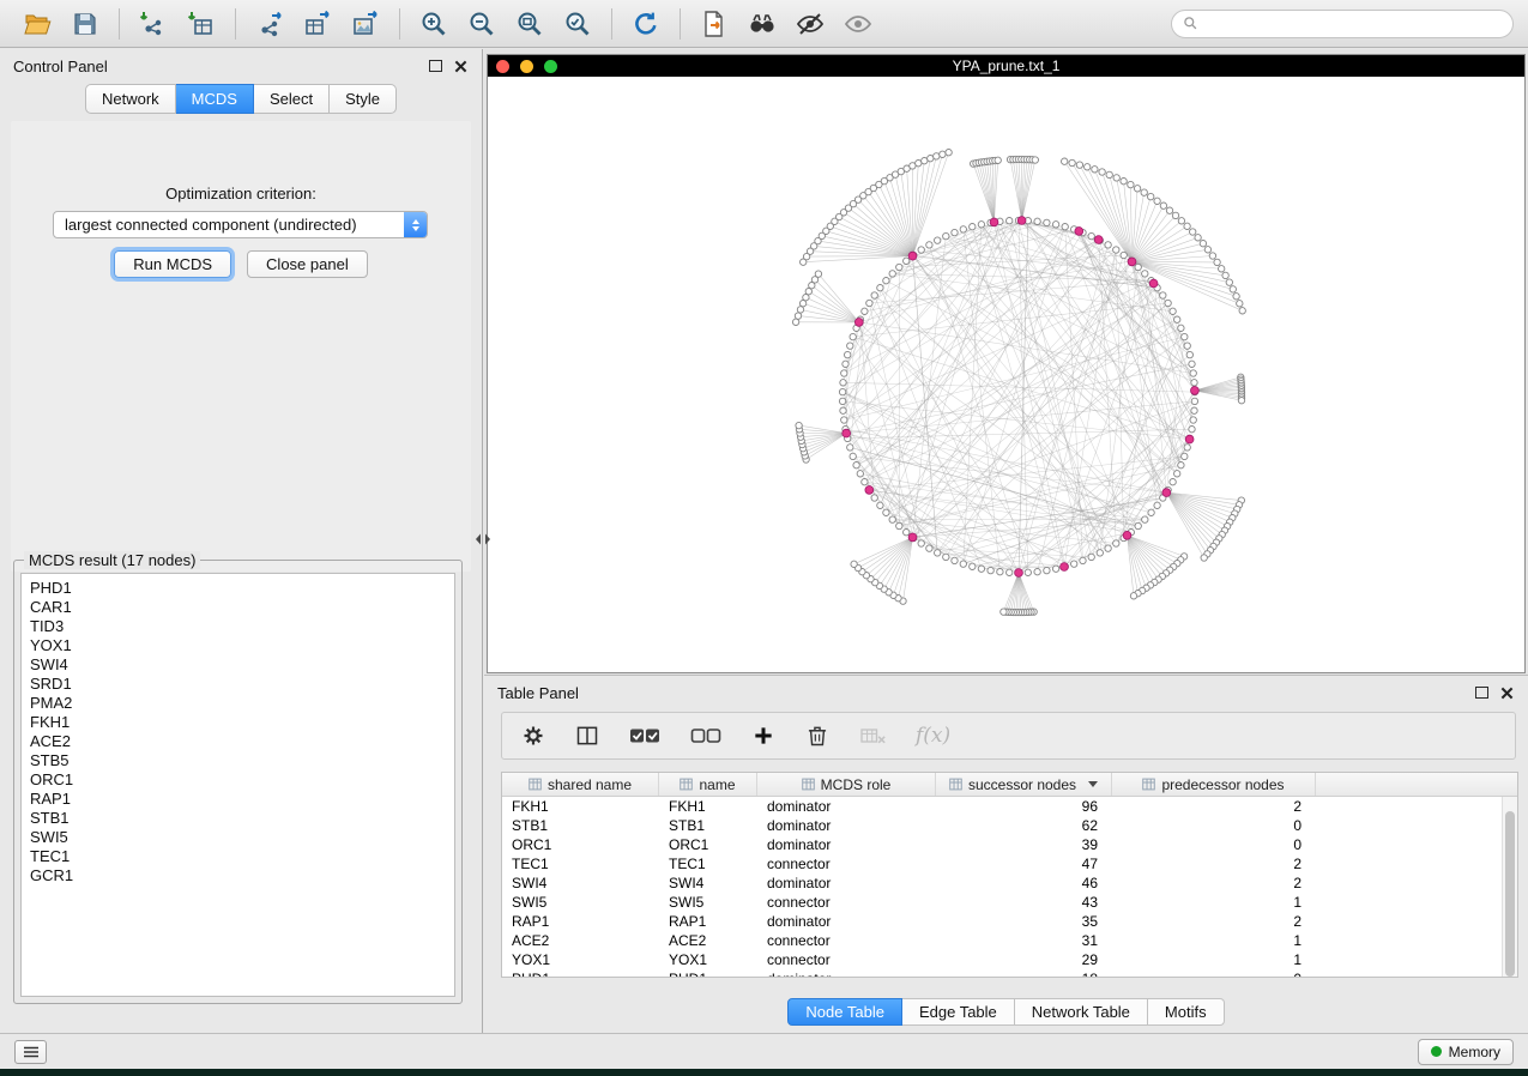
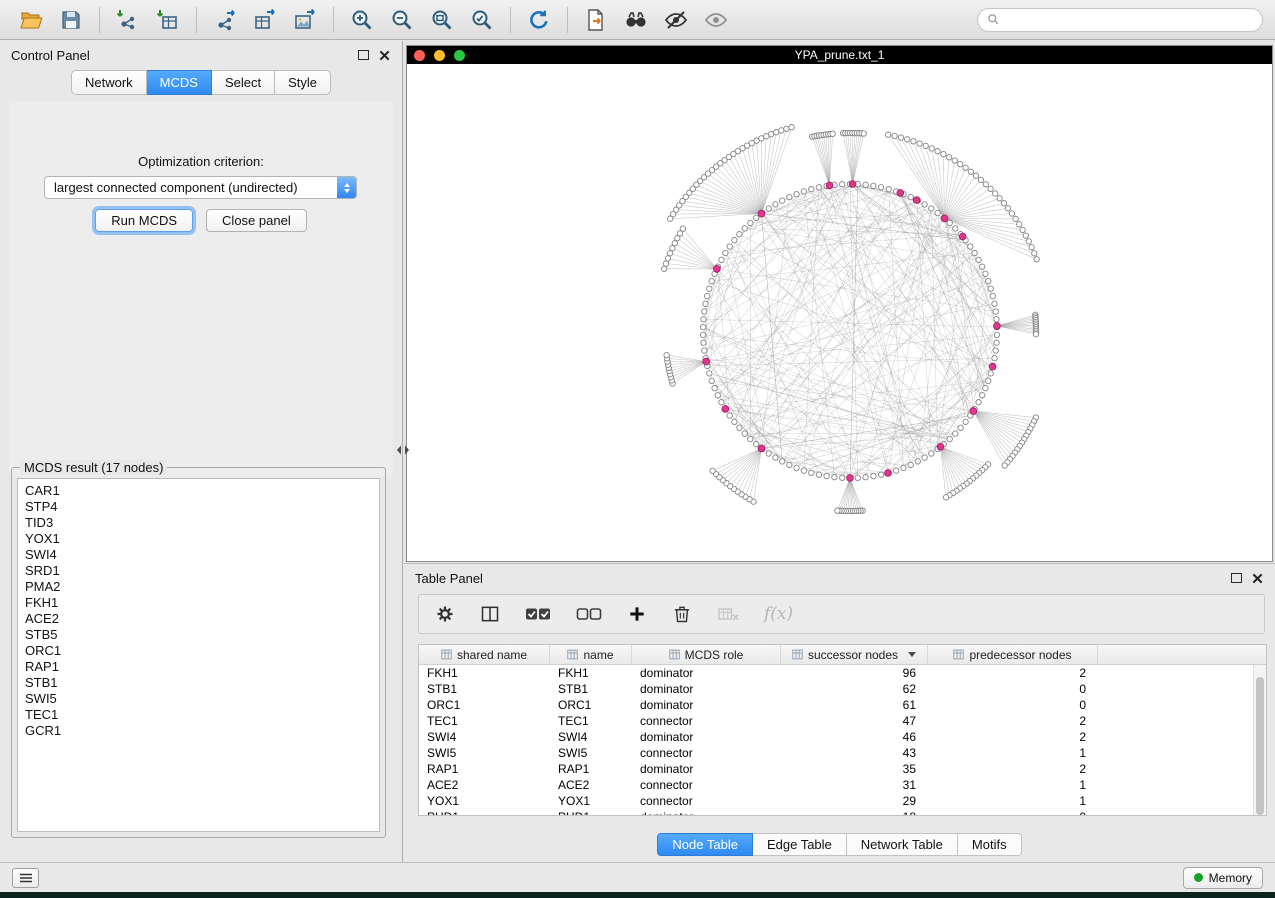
  Control Panel
  Network
  MCDS
  Select
  Style
  Optimization criterion:
  largest connected component (undirected)
  Run MCDS
  Close panel
  MCDS result (17 nodes)
- PHD1
  CAR1
+ STP4
  TID3
  YOX1
  SWI4
  SRD1
  PMA2
  FKH1
  ACE2
  STB5
  ORC1
  RAP1
  STB1
  SWI5
  TEC1
  GCR1
  YPA_prune.txt_1
  Table Panel
  f(x)
  shared name
  name
  MCDS role
  successor nodes
  predecessor nodes
  FKH1
  FKH1
  dominator
  96
  2
  STB1
  STB1
  dominator
  62
  0
  ORC1
  ORC1
  dominator
- 39
+ 61
  0
  TEC1
  TEC1
  connector
  47
  2
  SWI4
  SWI4
  dominator
  46
  2
  SWI5
  SWI5
  connector
  43
  1
  RAP1
  RAP1
  dominator
  35
  2
  ACE2
  ACE2
  connector
  31
  1
  YOX1
  YOX1
  connector
  29
  1
  Node Table
  Edge Table
  Network Table
  Motifs
  Memory
